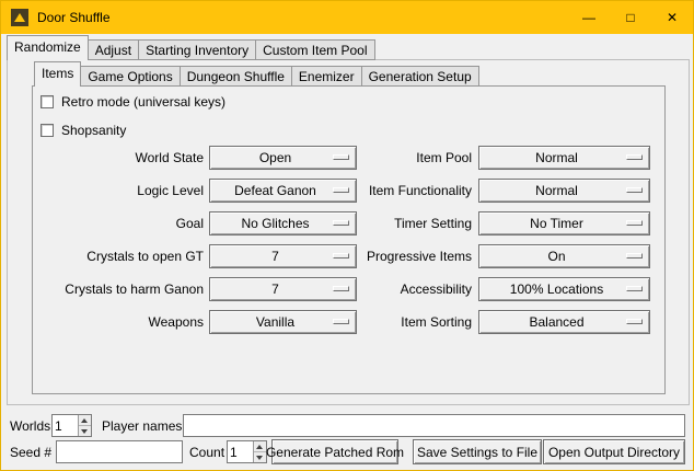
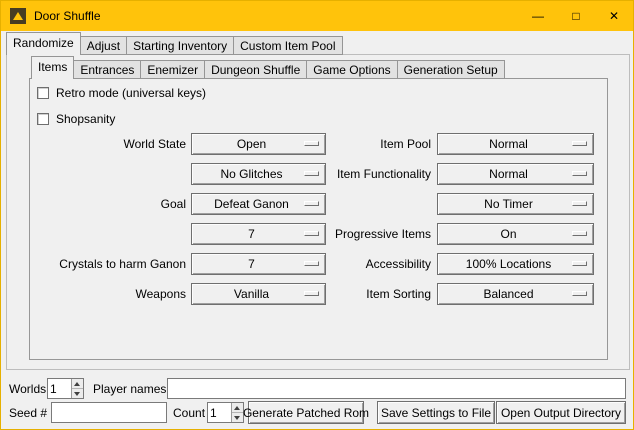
  Door Shuffle
  —
  □
  ✕
  Randomize
  Adjust
  Starting Inventory
  Custom Item Pool
  Items
+ Entrances
- Game Options
+ Enemizer
  Dungeon Shuffle
- Enemizer
+ Game Options
  Generation Setup
  Retro mode (universal keys)
  Shopsanity
  World State
  Open
- Logic Level
- Defeat Ganon
+ No Glitches
  Goal
- No Glitches
+ Defeat Ganon
- Crystals to open GT
  7
  Crystals to harm Ganon
  7
  Weapons
  Vanilla
  Item Pool
  Normal
  Item Functionality
  Normal
- Timer Setting
  No Timer
  Progressive Items
  On
  Accessibility
  100% Locations
  Item Sorting
  Balanced
  Worlds
  1
  Player names
  Seed #
  Count
  1
  Generate Patched Rom
  Save Settings to File
  Open Output Directory
